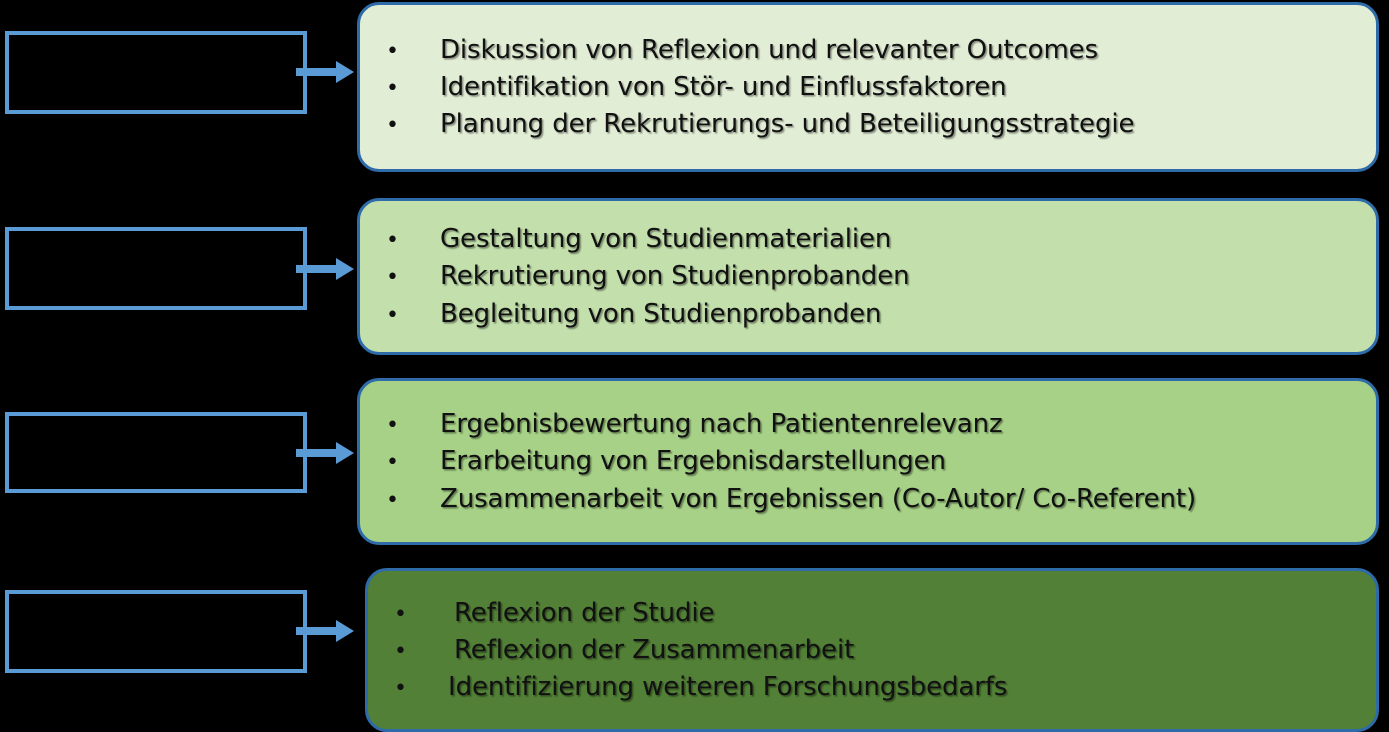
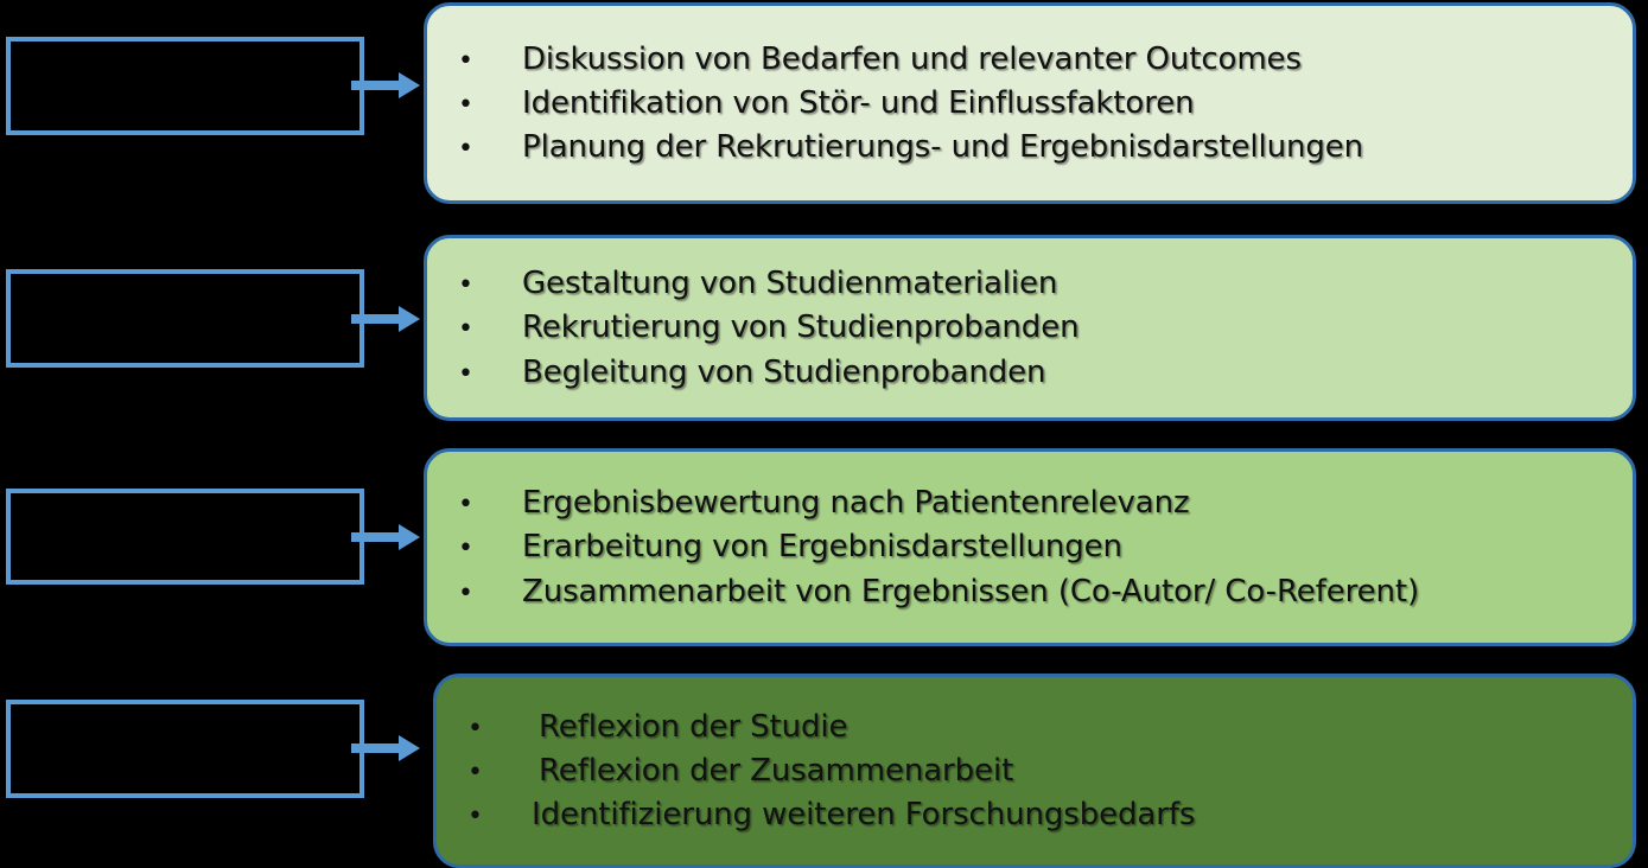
  •
- Diskussion von Reflexion und relevanter Outcomes
+ Diskussion von Bedarfen und relevanter Outcomes
  •
  Identifikation von Stör- und Einflussfaktoren
  •
- Planung der Rekrutierungs- und Beteiligungsstrategie
+ Planung der Rekrutierungs- und Ergebnisdarstellungen
  •
  Gestaltung von Studienmaterialien
  •
  Rekrutierung von Studienprobanden
  •
  Begleitung von Studienprobanden
  •
  Ergebnisbewertung nach Patientenrelevanz
  •
  Erarbeitung von Ergebnisdarstellungen
  •
  Zusammenarbeit von Ergebnissen (Co-Autor/ Co-Referent)
  •
  Reflexion der Studie
  •
  Reflexion der Zusammenarbeit
  •
  Identifizierung weiteren Forschungsbedarfs
